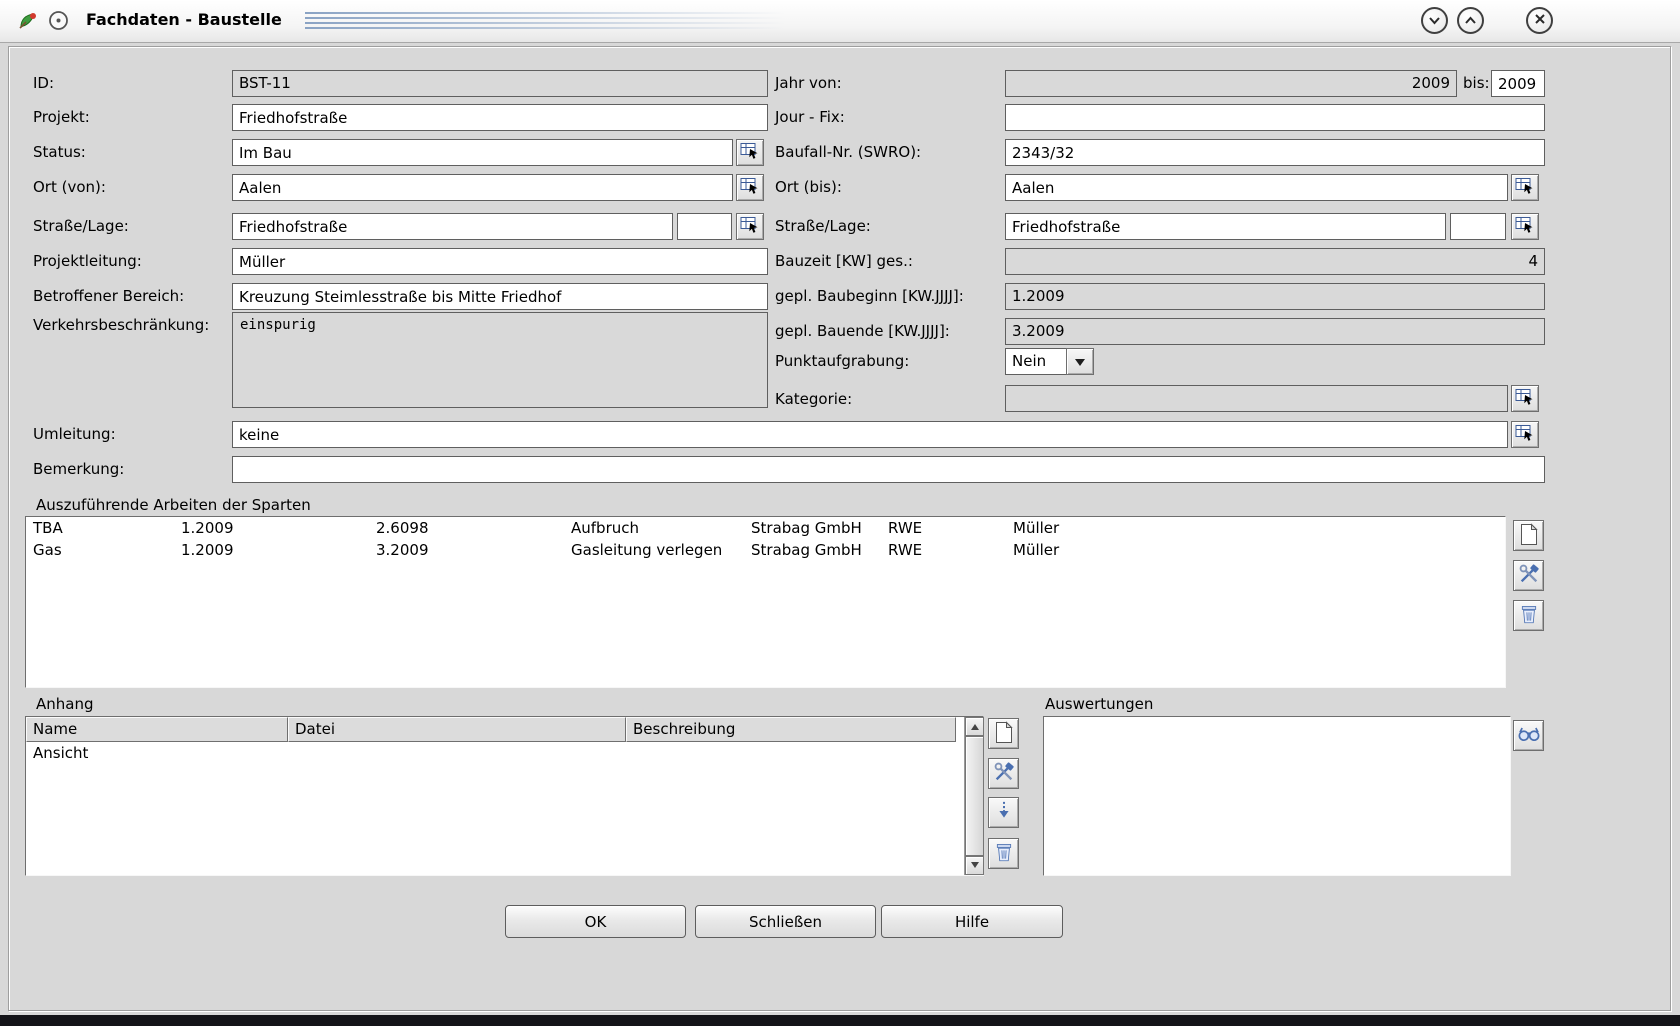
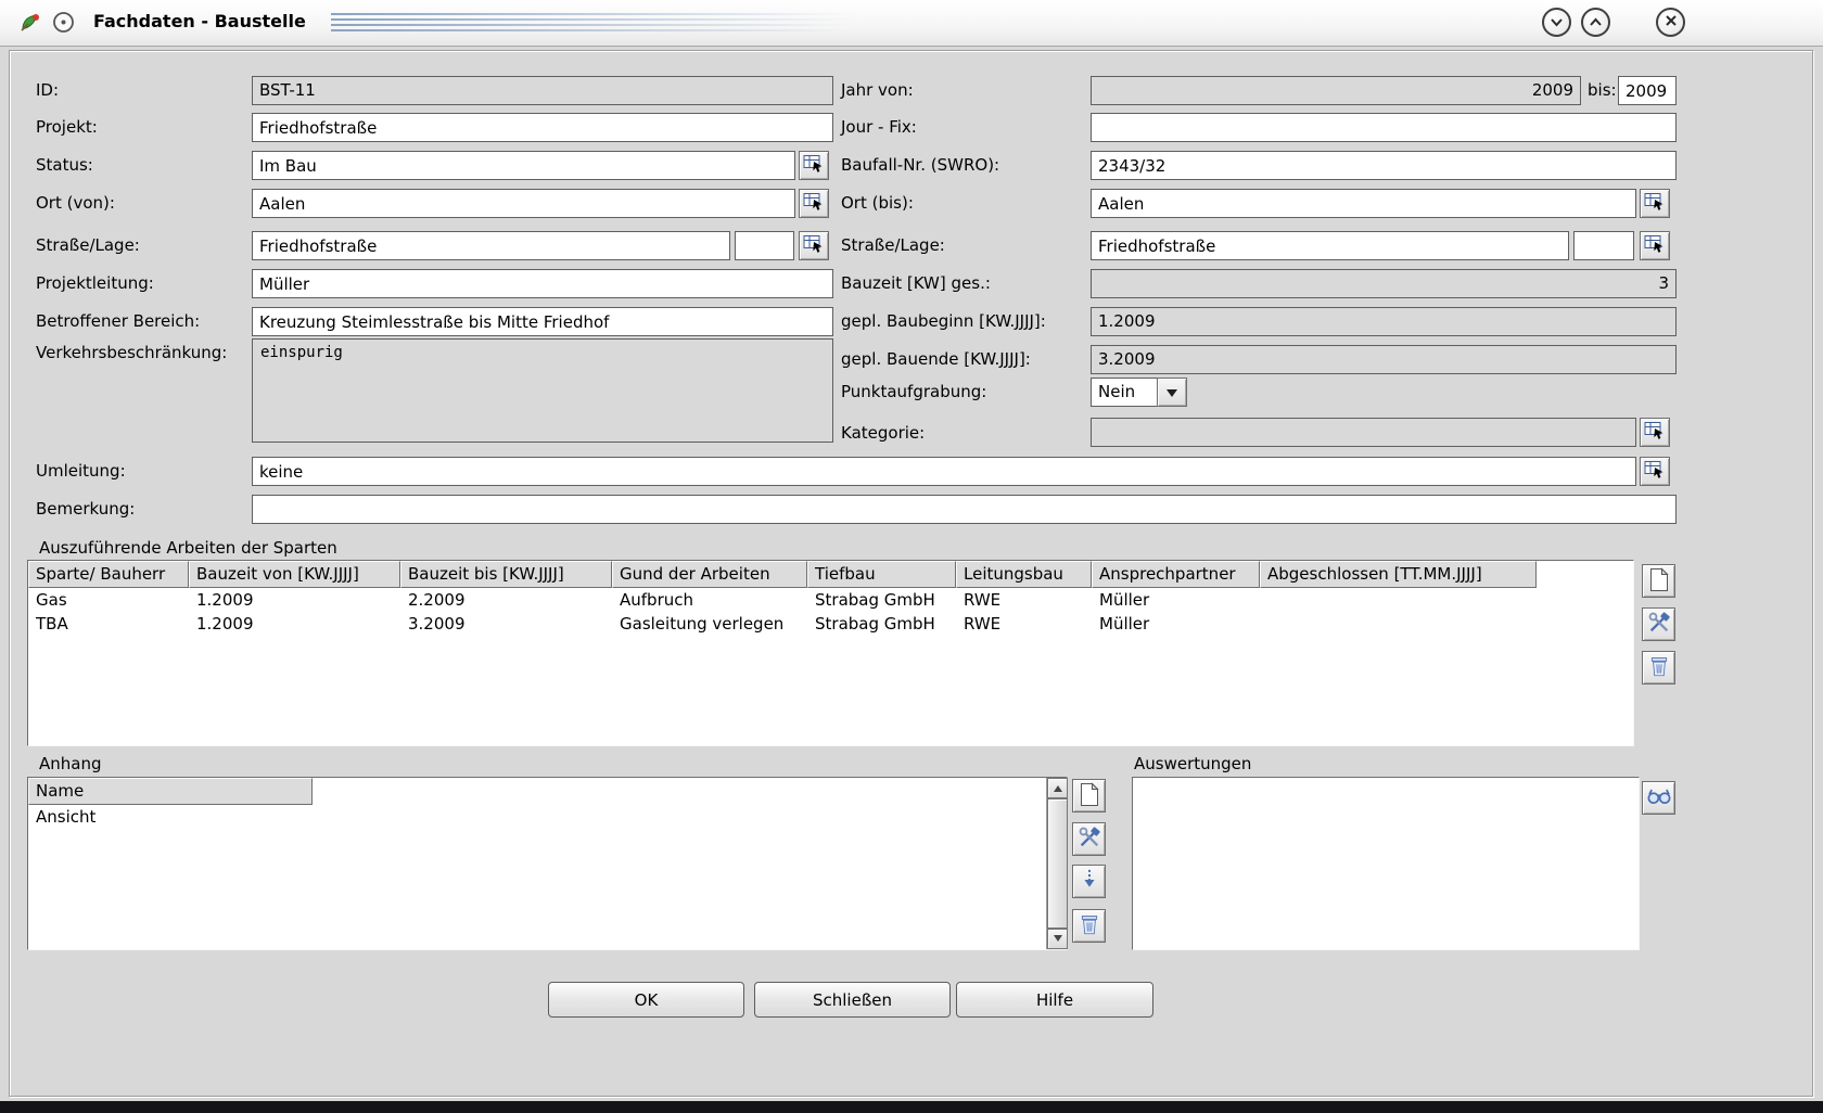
  Fachdaten - Baustelle
  ID:
  BST-11
  Projekt:
  Friedhofstraße
  Status:
  Im Bau
  Ort (von):
  Aalen
  Straße/Lage:
  Friedhofstraße
  Projektleitung:
  Müller
  Betroffener Bereich:
  Kreuzung Steimlesstraße bis Mitte Friedhof
  Verkehrsbeschränkung:
  einspurig
  Jahr von:
  2009
  bis:
  2009
  Jour - Fix:
  Baufall-Nr. (SWRO):
  2343/32
  Ort (bis):
  Aalen
  Straße/Lage:
  Friedhofstraße
  Bauzeit [KW] ges.:
- 4
+ 3
  gepl. Baubeginn [KW.JJJJ]:
  1.2009
  gepl. Bauende [KW.JJJJ]:
  3.2009
  Punktaufgrabung:
  Nein
  Kategorie:
  Umleitung:
  keine
  Bemerkung:
  Auszuführende Arbeiten der Sparten
+ Sparte/ Bauherr
+ Bauzeit von [KW.JJJJ]
+ Bauzeit bis [KW.JJJJ]
+ Gund der Arbeiten
+ Tiefbau
+ Leitungsbau
+ Ansprechpartner
+ Abgeschlossen [TT.MM.JJJJ]
- TBA
+ Gas
  1.2009
- 2.6098
+ 2.2009
  Aufbruch
  Strabag GmbH
  RWE
  Müller
- Gas
+ TBA
  1.2009
  3.2009
  Gasleitung verlegen
  Strabag GmbH
  RWE
  Müller
  Anhang
  Name
- Datei
- Beschreibung
  Ansicht
  Auswertungen
  OK
  Schließen
  Hilfe
